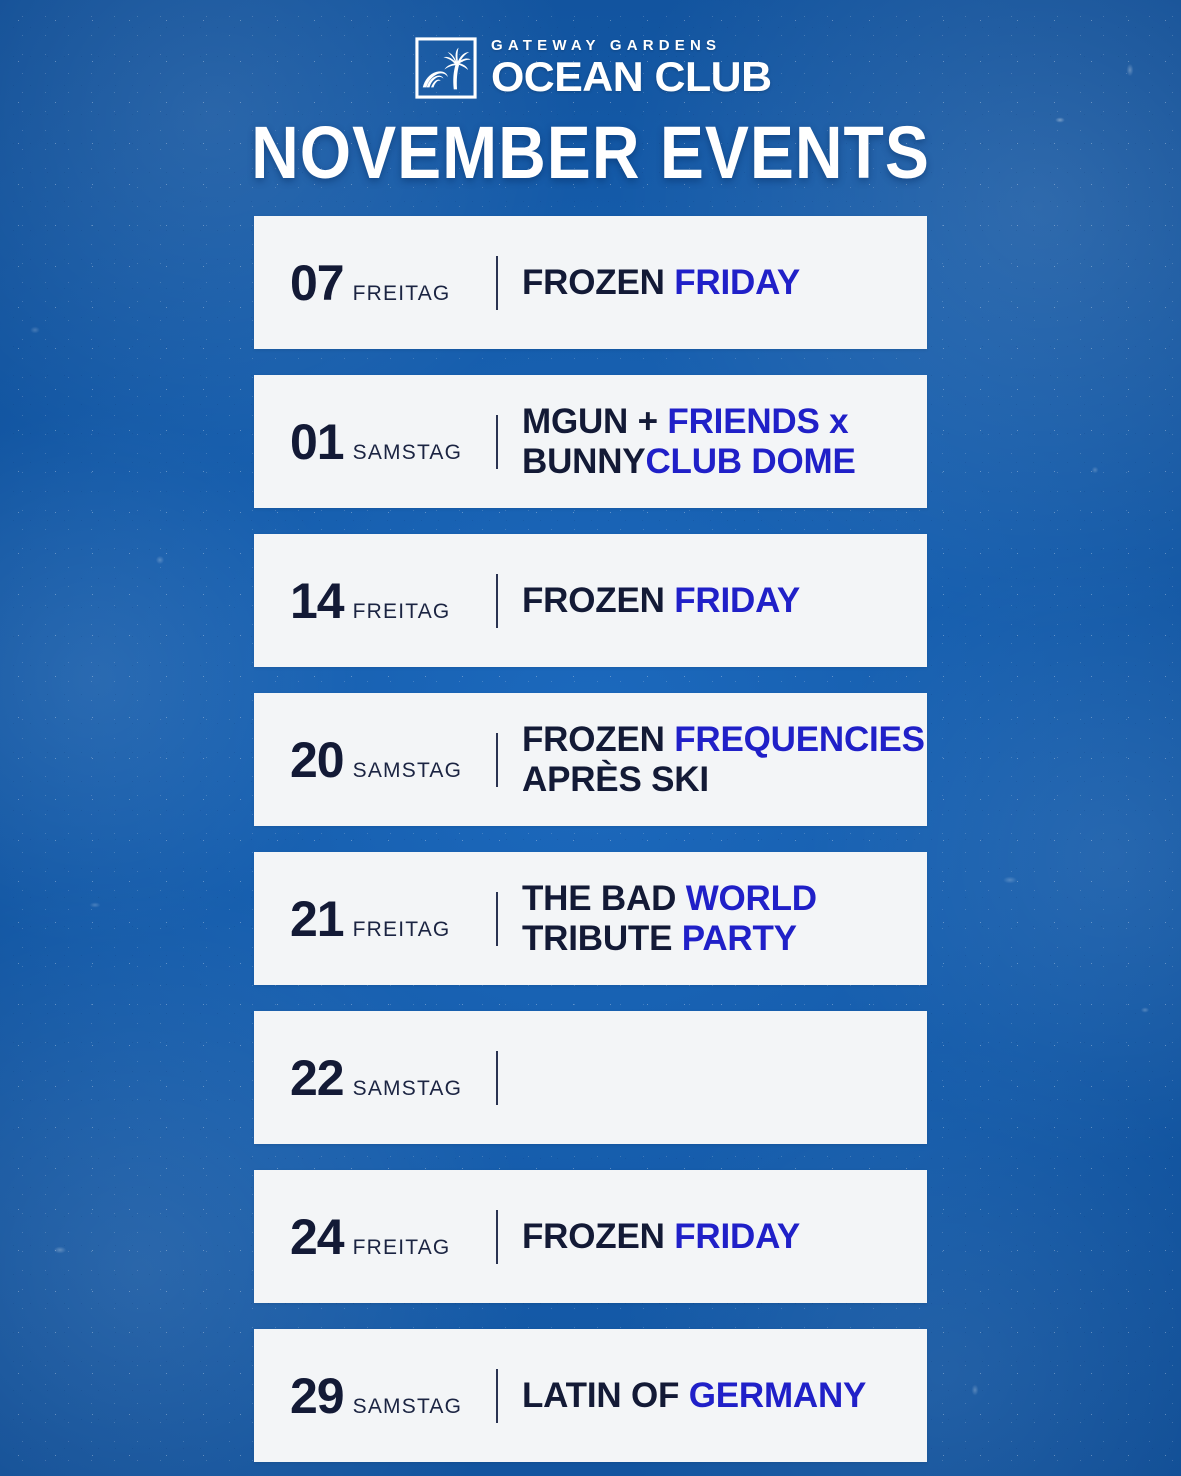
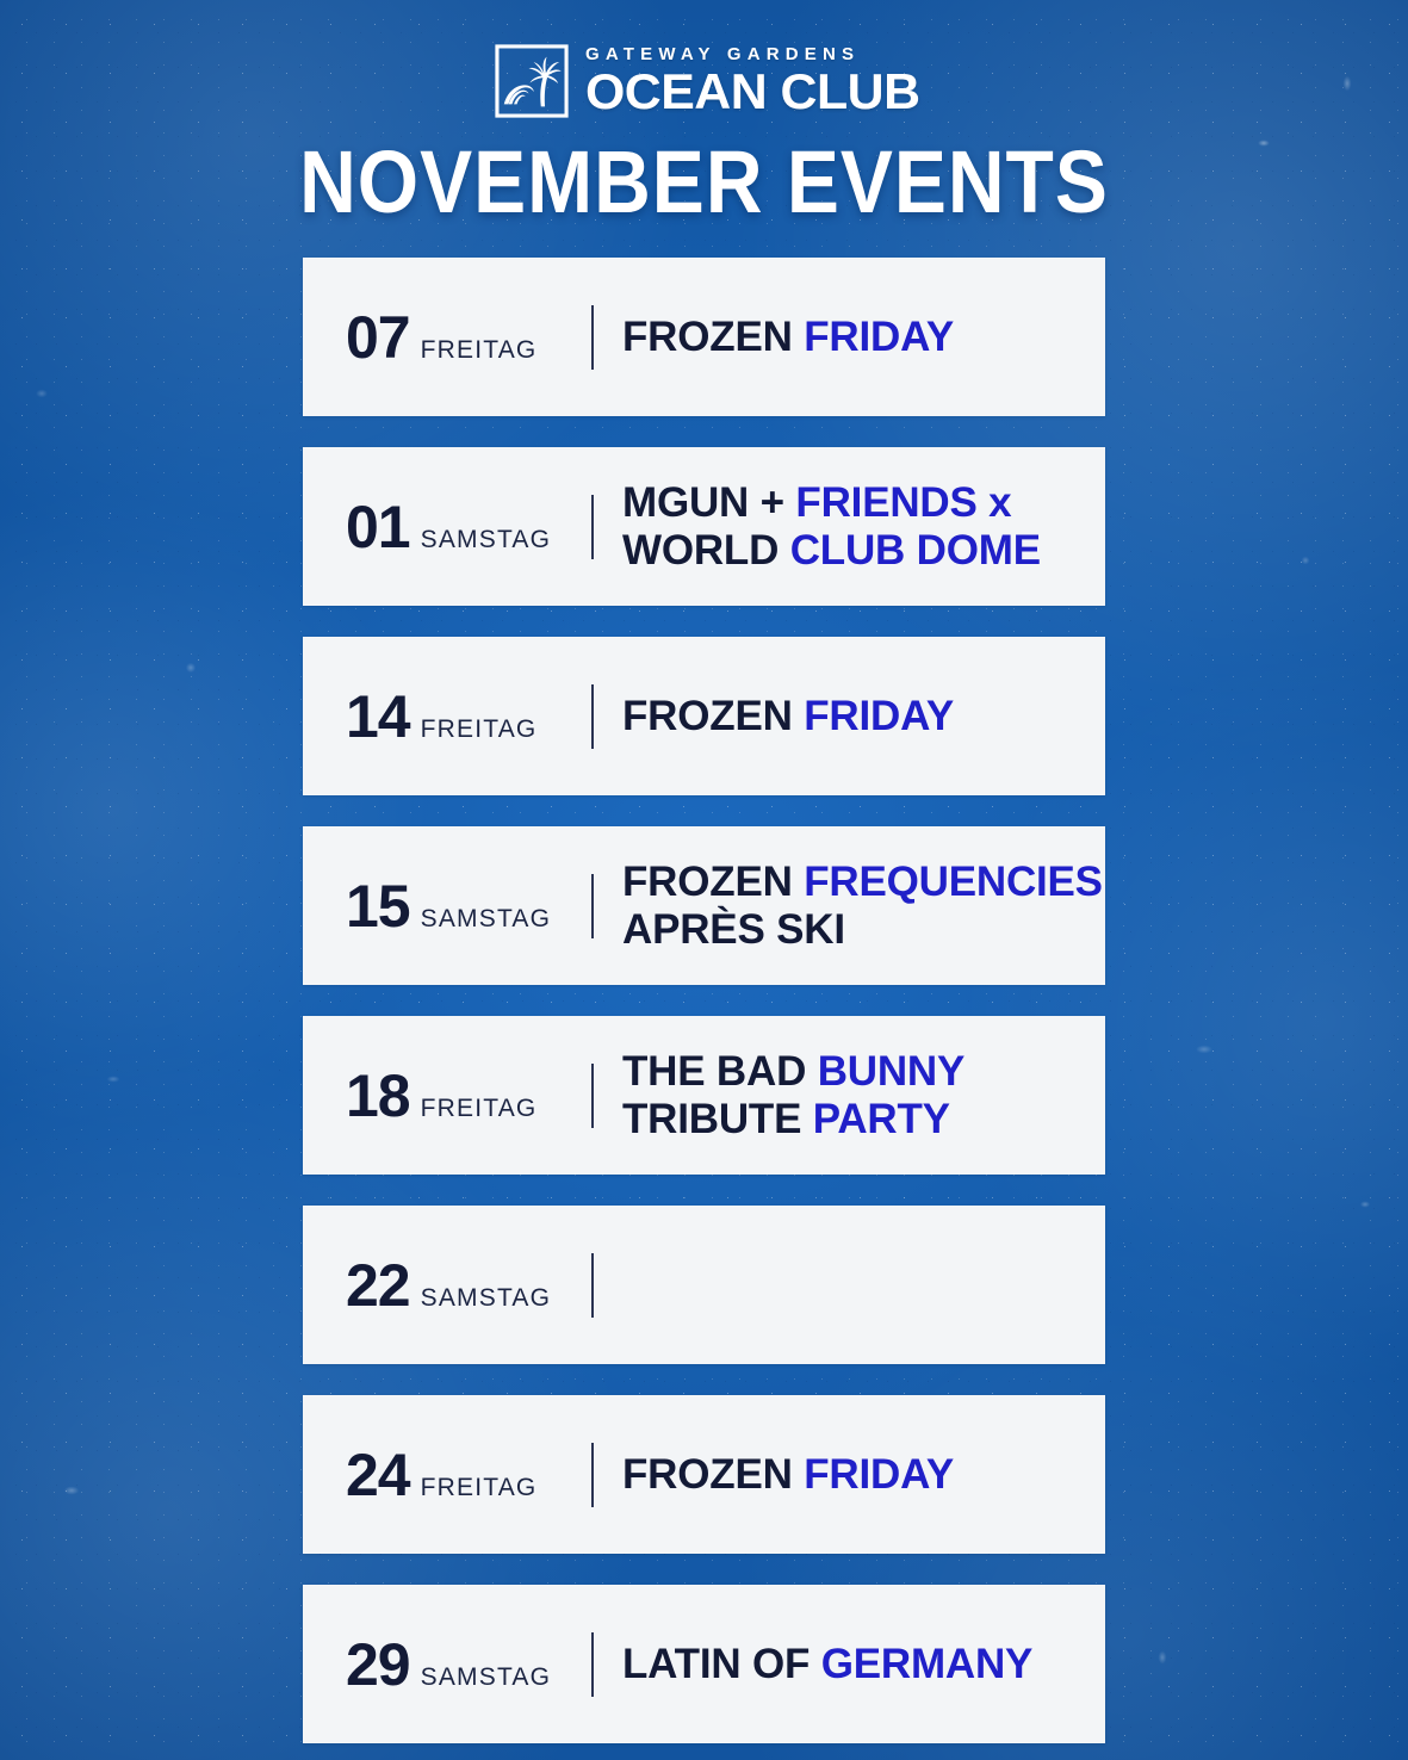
  GATEWAY GARDENS
  OCEAN CLUB
  NOVEMBER EVENTS
  07
  FREITAG
  FROZEN FRIDAY
  01
  SAMSTAG
  MGUN + FRIENDS x
- BUNNYCLUB DOME
+ WORLD CLUB DOME
  14
  FREITAG
  FROZEN FRIDAY
- 20
+ 15
  SAMSTAG
  FROZEN FREQUENCIES
  APRÈS SKI
- 21
+ 18
  FREITAG
- THE BAD WORLD
+ THE BAD BUNNY
  TRIBUTE PARTY
  22
  SAMSTAG
  24
  FREITAG
  FROZEN FRIDAY
  29
  SAMSTAG
  LATIN OF GERMANY
